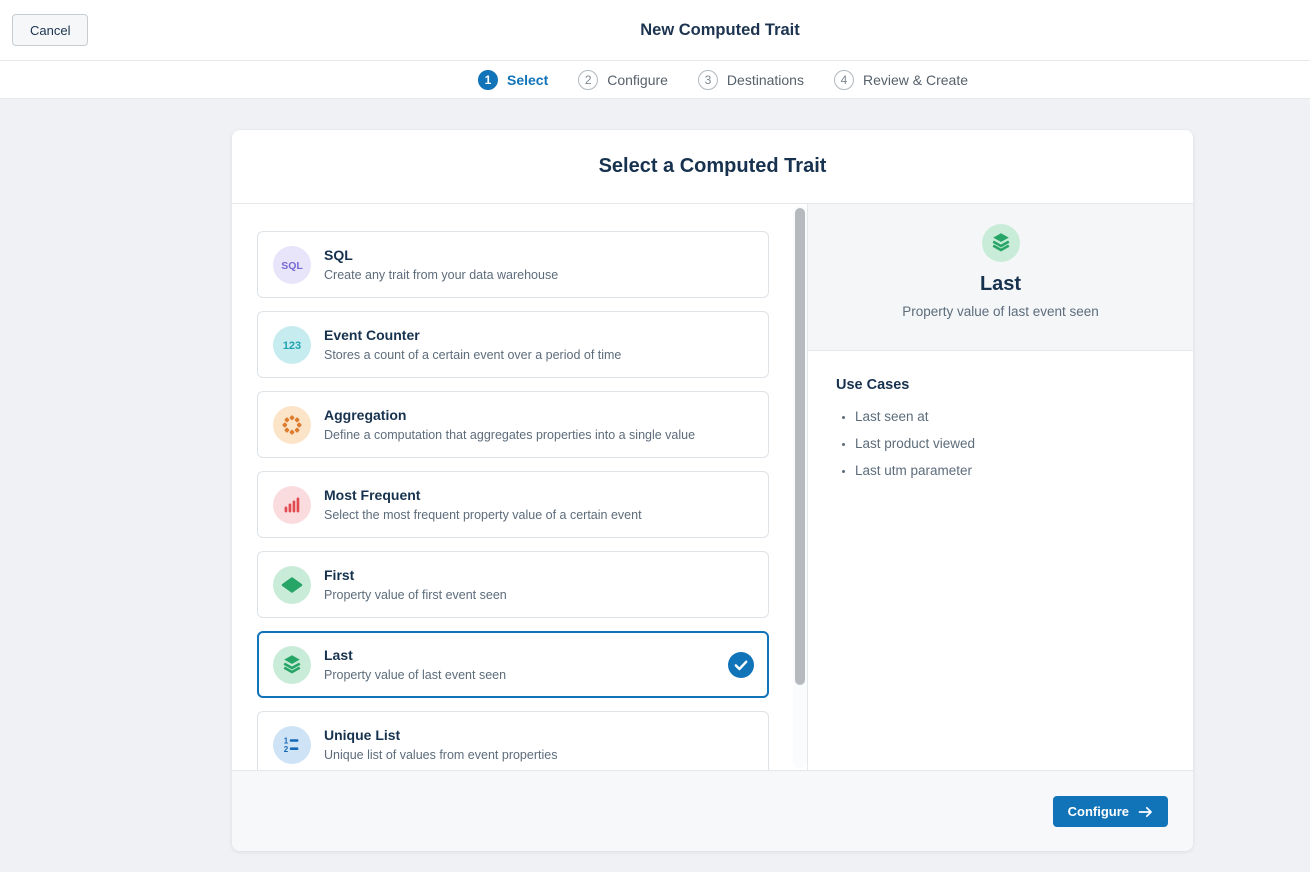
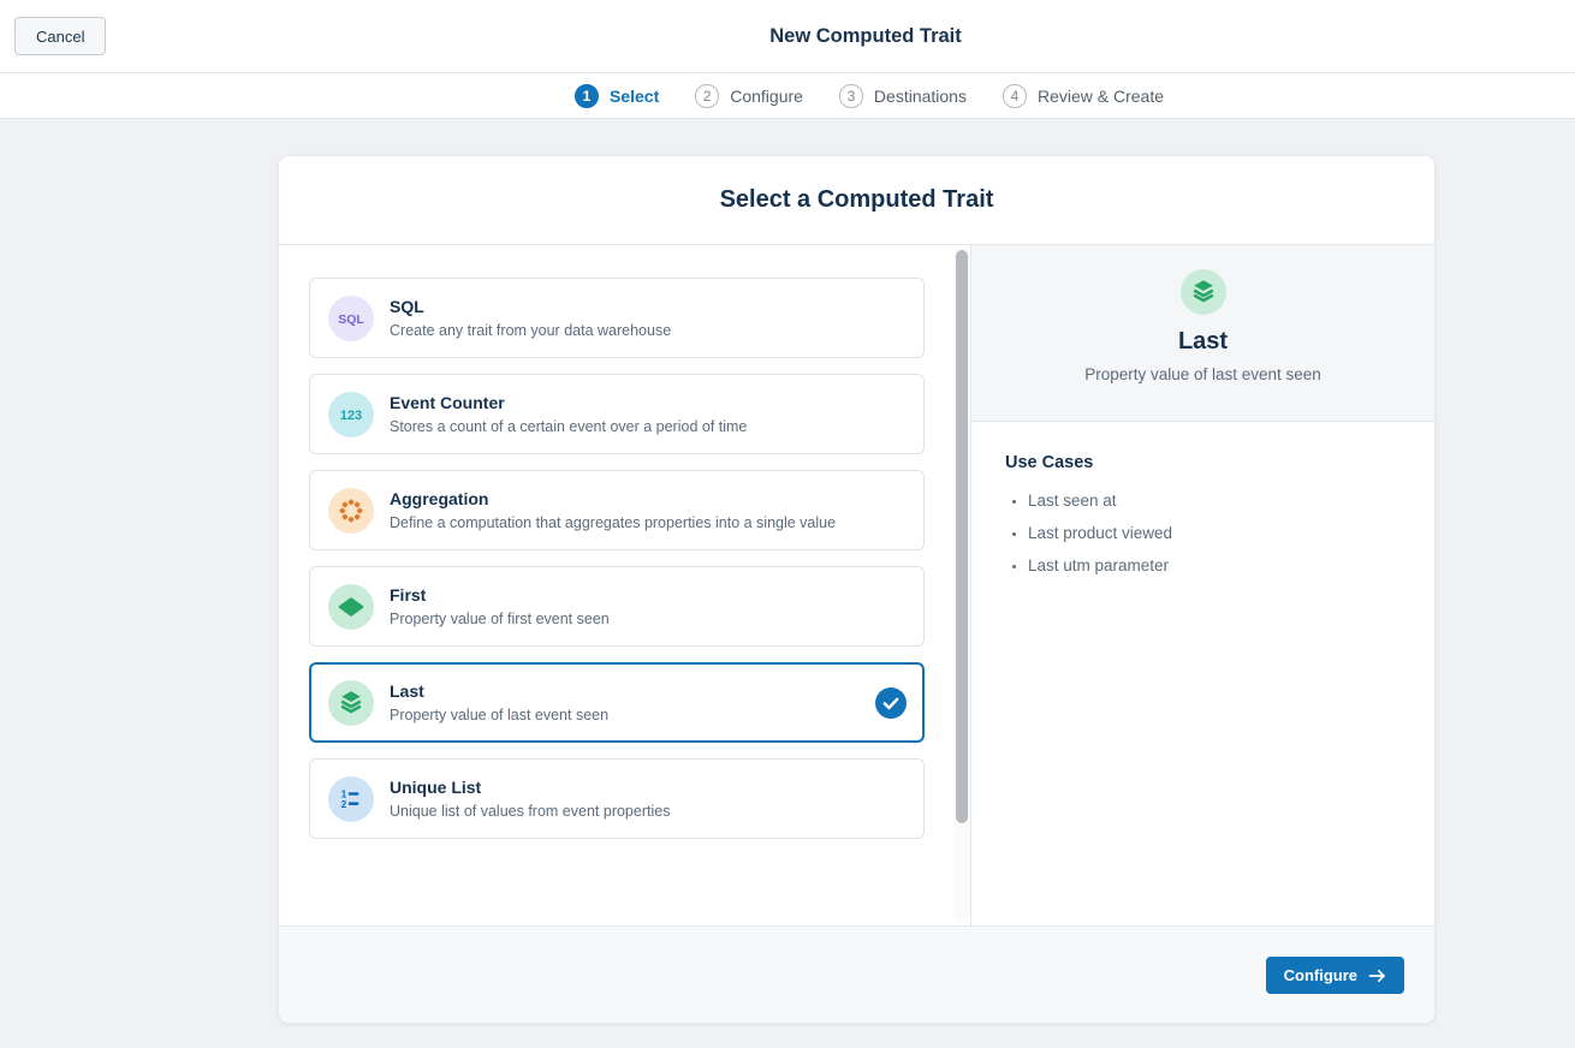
  Cancel
  New Computed Trait
  1
  Select
  2
  Configure
  3
  Destinations
  4
  Review & Create
  Select a Computed Trait
  SQL
  SQL
  Create any trait from your data warehouse
  123
  Event Counter
  Stores a count of a certain event over a period of time
  Aggregation
  Define a computation that aggregates properties into a single value
- Most Frequent
- Select the most frequent property value of a certain event
  First
  Property value of first event seen
  Last
  Property value of last event seen
  1
  2
  Unique List
  Unique list of values from event properties
  Last
  Property value of last event seen
  Use Cases
  Last seen at
  Last product viewed
  Last utm parameter
  Configure
